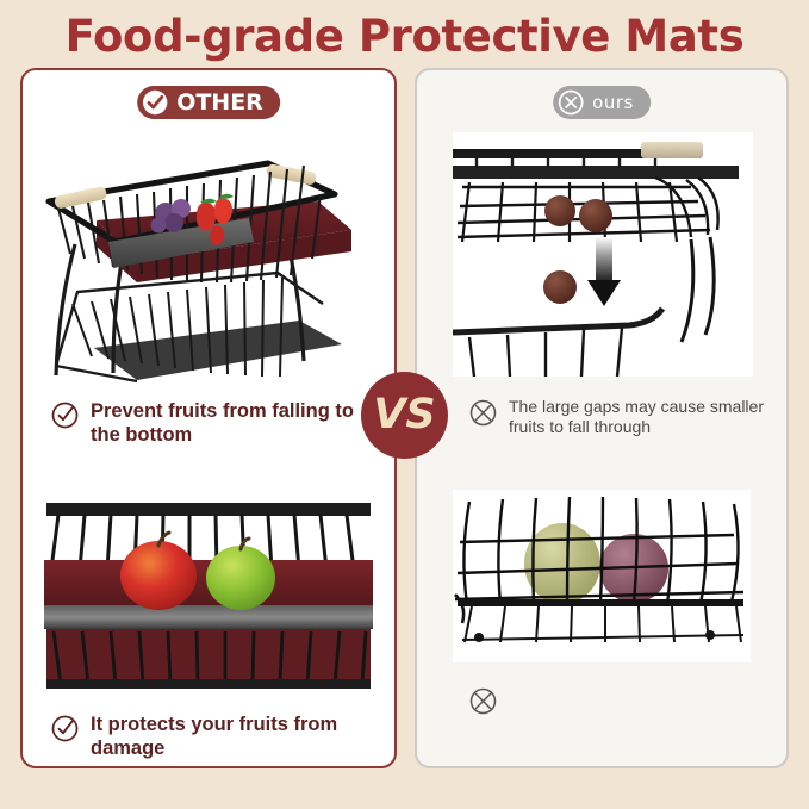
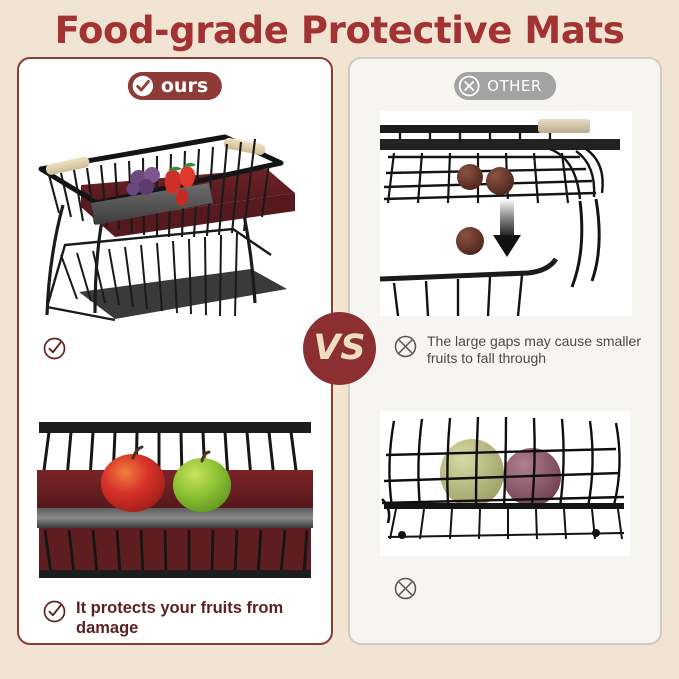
  Food-grade Protective Mats
- OTHER
+ ours
- Prevent fruits from falling to the bottom
  It protects your fruits from damage
- ours
+ OTHER
  The large gaps may cause smaller fruits to fall through
  VS
